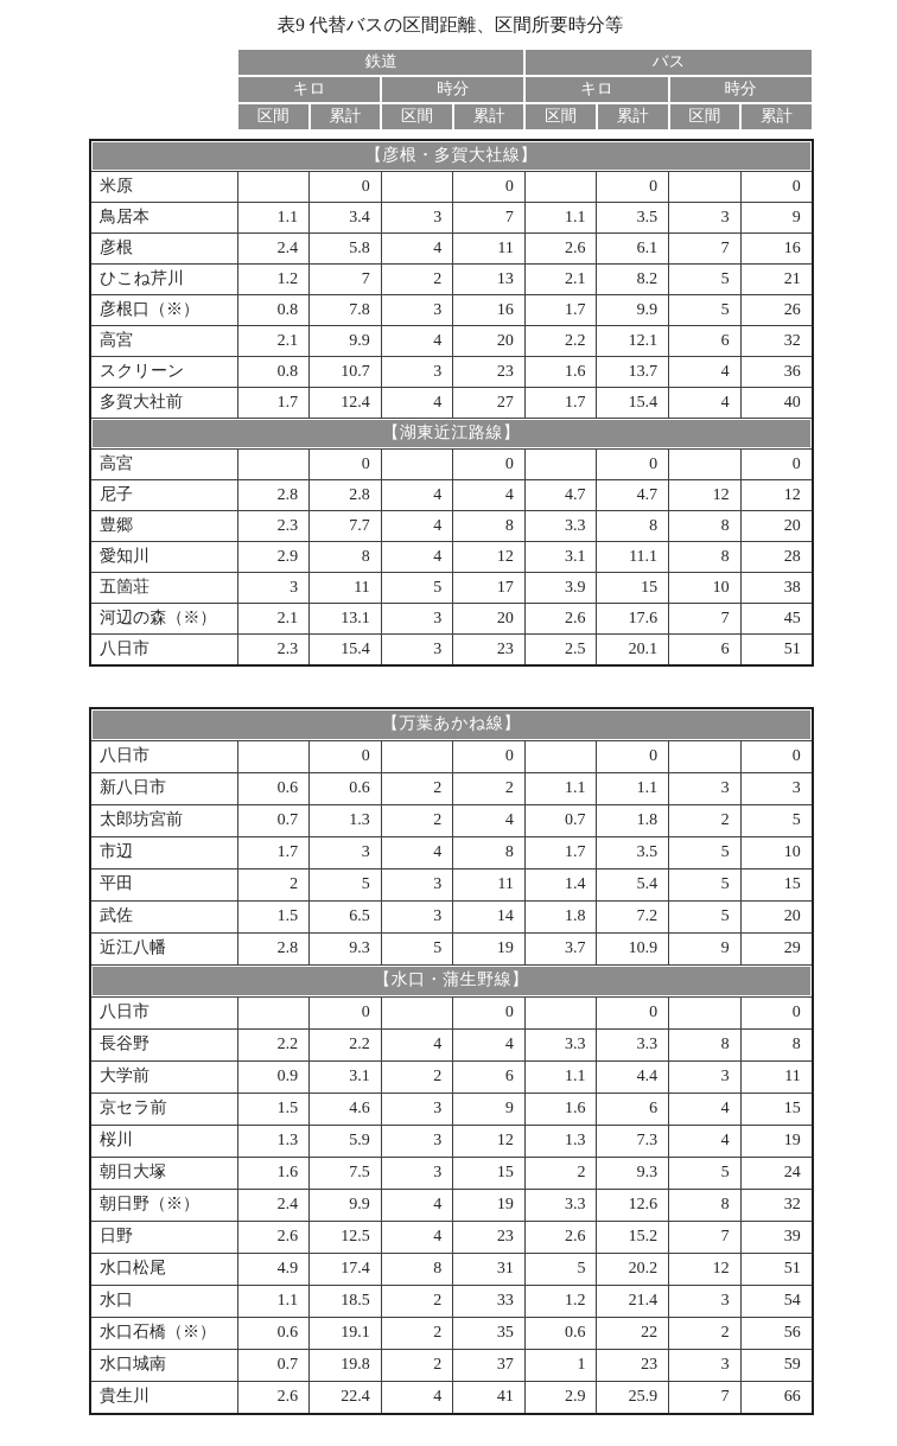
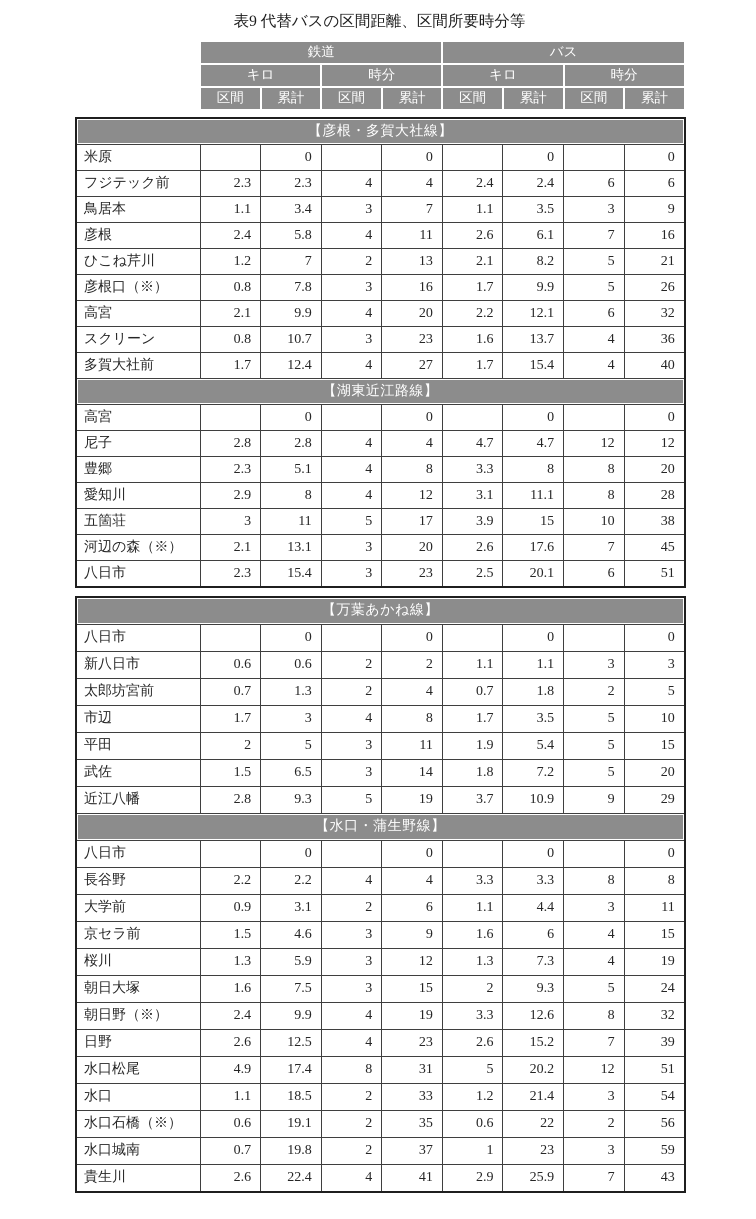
  表9 代替バスの区間距離、区間所要時分等
  鉄道	バス
  キロ	時分	キロ	時分
  区間	累計	区間	累計	区間	累計	区間	累計
  【彦根・多賀大社線】
  米原		0		0		0		0
+ フジテック前	2.3	2.3	4	4	2.4	2.4	6	6
  鳥居本	1.1	3.4	3	7	1.1	3.5	3	9
  彦根	2.4	5.8	4	11	2.6	6.1	7	16
  ひこね芹川	1.2	7	2	13	2.1	8.2	5	21
  彦根口（※）	0.8	7.8	3	16	1.7	9.9	5	26
  高宮	2.1	9.9	4	20	2.2	12.1	6	32
  スクリーン	0.8	10.7	3	23	1.6	13.7	4	36
  多賀大社前	1.7	12.4	4	27	1.7	15.4	4	40
  【湖東近江路線】
  高宮		0		0		0		0
  尼子	2.8	2.8	4	4	4.7	4.7	12	12
- 豊郷	2.3	7.7	4	8	3.3	8	8	20
+ 豊郷	2.3	5.1	4	8	3.3	8	8	20
  愛知川	2.9	8	4	12	3.1	11.1	8	28
  五箇荘	3	11	5	17	3.9	15	10	38
  河辺の森（※）	2.1	13.1	3	20	2.6	17.6	7	45
  八日市	2.3	15.4	3	23	2.5	20.1	6	51
  【万葉あかね線】
  八日市		0		0		0		0
  新八日市	0.6	0.6	2	2	1.1	1.1	3	3
  太郎坊宮前	0.7	1.3	2	4	0.7	1.8	2	5
  市辺	1.7	3	4	8	1.7	3.5	5	10
- 平田	2	5	3	11	1.4	5.4	5	15
+ 平田	2	5	3	11	1.9	5.4	5	15
  武佐	1.5	6.5	3	14	1.8	7.2	5	20
  近江八幡	2.8	9.3	5	19	3.7	10.9	9	29
  【水口・蒲生野線】
  八日市		0		0		0		0
  長谷野	2.2	2.2	4	4	3.3	3.3	8	8
  大学前	0.9	3.1	2	6	1.1	4.4	3	11
  京セラ前	1.5	4.6	3	9	1.6	6	4	15
  桜川	1.3	5.9	3	12	1.3	7.3	4	19
  朝日大塚	1.6	7.5	3	15	2	9.3	5	24
  朝日野（※）	2.4	9.9	4	19	3.3	12.6	8	32
  日野	2.6	12.5	4	23	2.6	15.2	7	39
  水口松尾	4.9	17.4	8	31	5	20.2	12	51
  水口	1.1	18.5	2	33	1.2	21.4	3	54
  水口石橋（※）	0.6	19.1	2	35	0.6	22	2	56
  水口城南	0.7	19.8	2	37	1	23	3	59
- 貴生川	2.6	22.4	4	41	2.9	25.9	7	66
+ 貴生川	2.6	22.4	4	41	2.9	25.9	7	43
